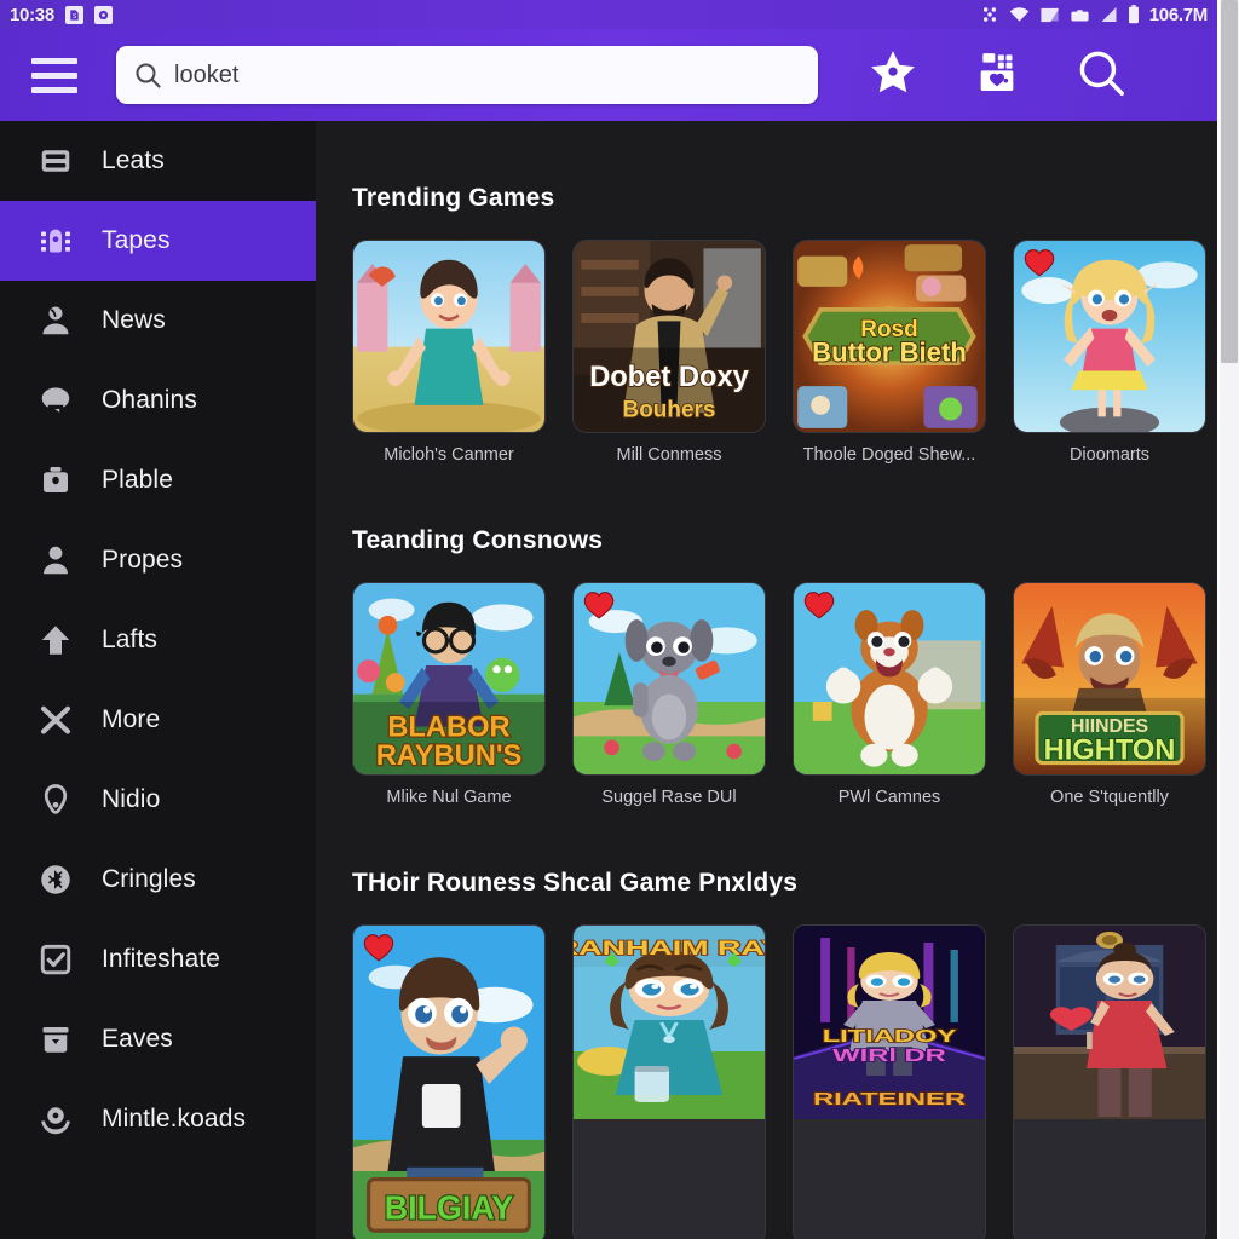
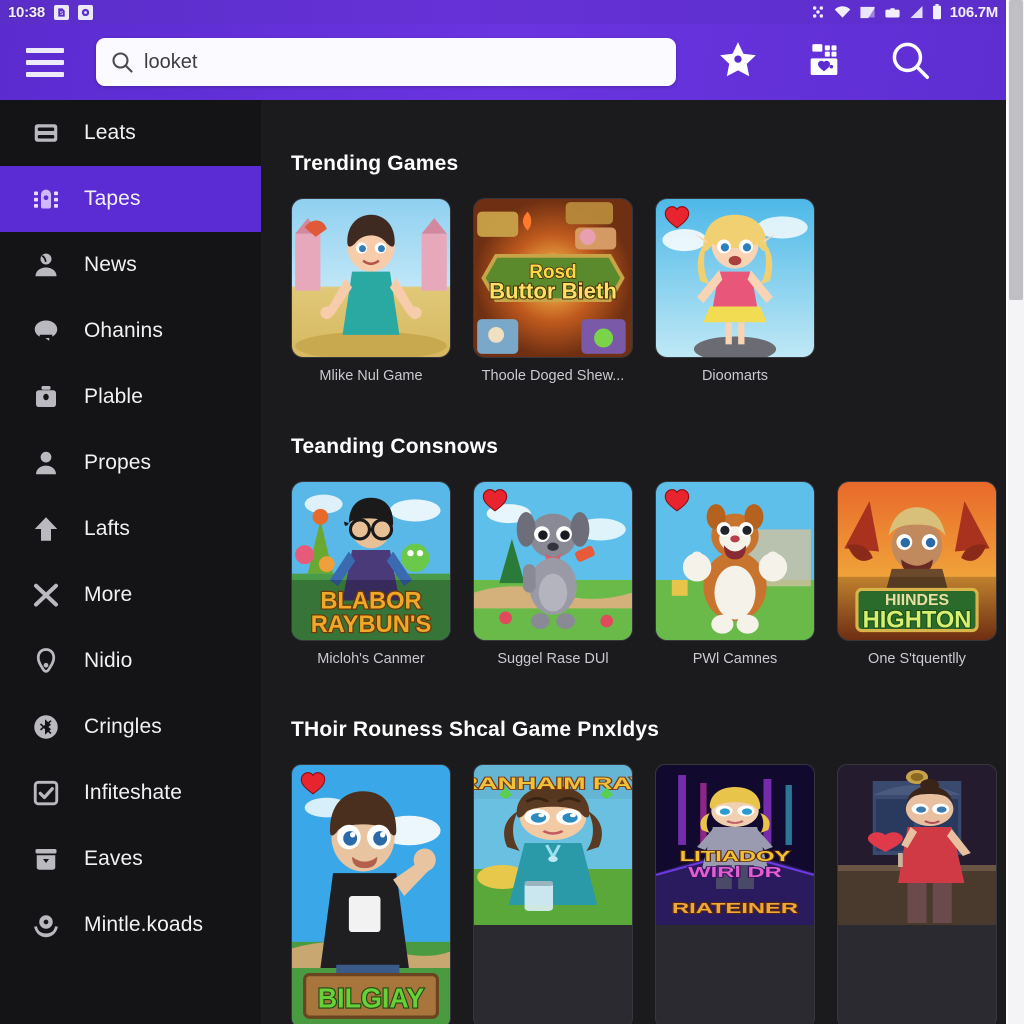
  10:38
  106.7M
  looket
  Leats
  Tapes
  News
  Ohanins
  Plable
  Propes
  Lafts
  More
  Nidio
  Cringles
  Infiteshate
  Eaves
  Mintle.koads
  Trending Games
- Micloh's Canmer
+ Mlike Nul Game
- Dobet Doxy
- Bouhers
- Mill Conmess
  Rosd
  Buttor Bieth
  Thoole Doged Shew...
  Dioomarts
  Teanding Consnows
  BLABOR
  RAYBUN'S
- Mlike Nul Game
+ Micloh's Canmer
  Suggel Rase DUl
  PWl Camnes
  HIINDES
  HIGHTON
  One S'tquentlly
  THoir Rouness Shcal Game Pnxldys
  BILGIAY
  ANHAIM RA
  LITIADOY
  WIRl DR
  RIATEINER
